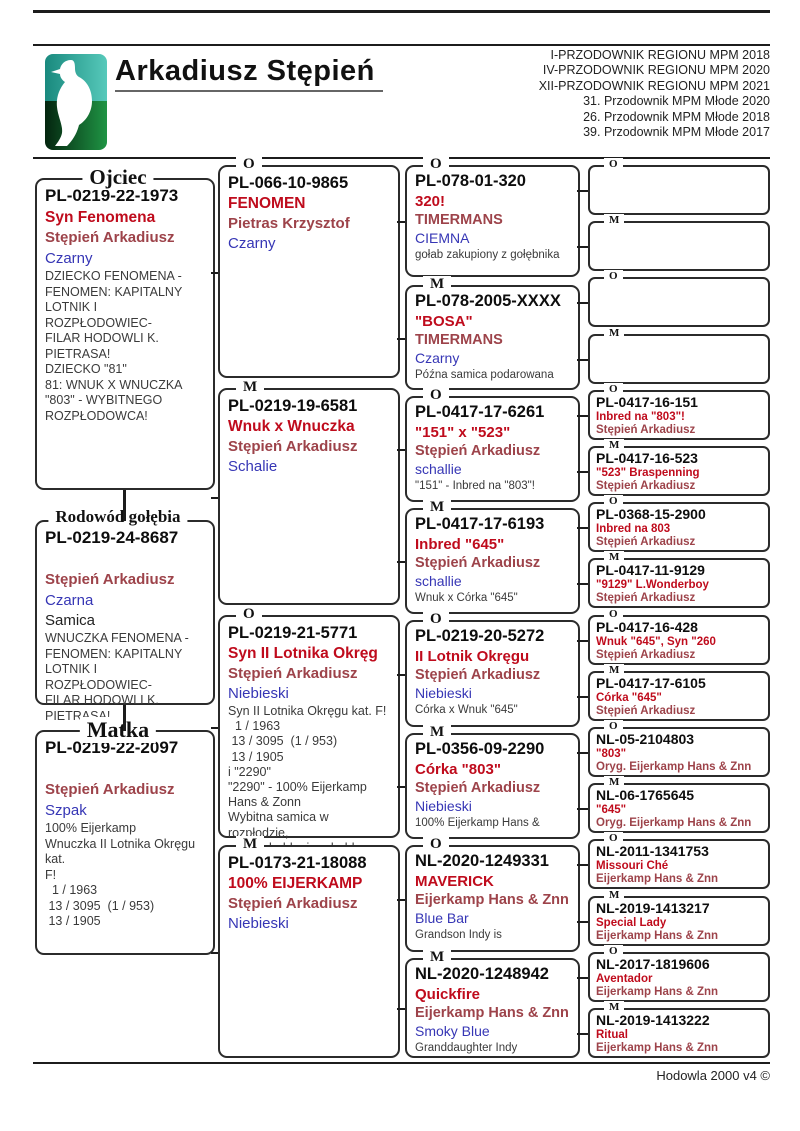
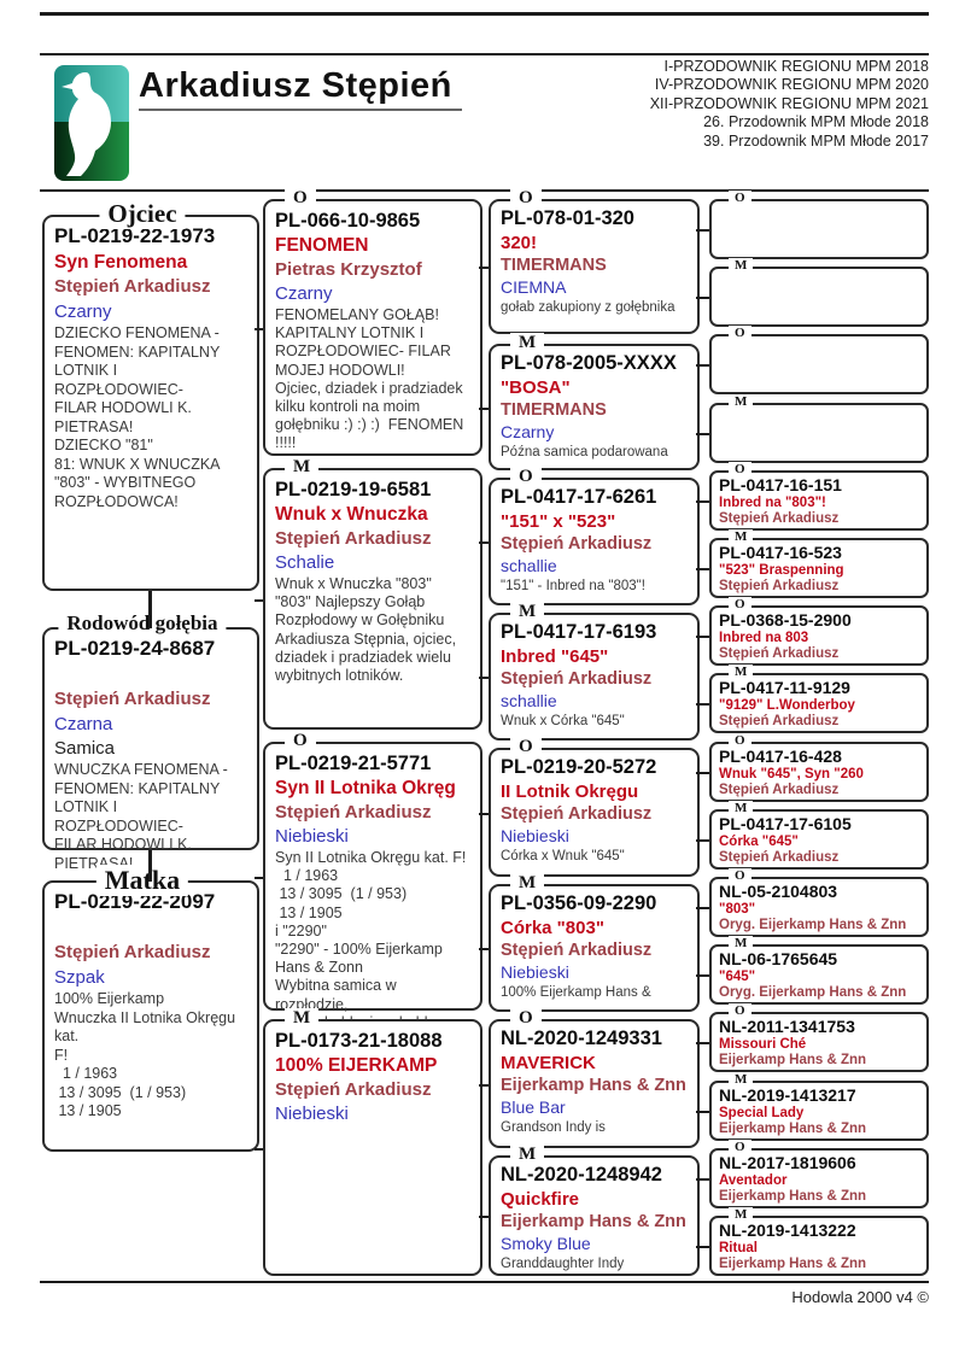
  Arkadiusz Stępień
  I-PRZODOWNIK REGIONU MPM 2018
  IV-PRZODOWNIK REGIONU MPM 2020
  XII-PRZODOWNIK REGIONU MPM 2021
- 31. Przodownik MPM Młode 2020
  26. Przodownik MPM Młode 2018
  39. Przodownik MPM Młode 2017
  Ojciec
  PL-0219-22-1973
  Syn Fenomena
  Stępień Arkadiusz
  Czarny
  DZIECKO FENOMENA -
  FENOMEN: KAPITALNY
  LOTNIK I ROZPŁODOWIEC-
  FILAR HODOWLI K.
  PIETRASA!
  DZIECKO "81"
  81: WNUK X WNUCZKA
  "803" - WYBITNEGO
  ROZPŁODOWCA!
  Rodowód gołębia
  PL-0219-24-8687
  Stępień Arkadiusz
  Czarna
  Samica
  WNUCZKA FENOMENA -
  FENOMEN: KAPITALNY
  LOTNIK I ROZPŁODOWIEC-
  FILAR HODOWLI K.
  PIETRASA!
  Maka
  PL-0219-22-2097
  Stępień Arkadiusz
  Szpak
  100% Eijerkamp
  Wnuczka II Lotnika Okręgu
  kat.
  F!
  1 / 1963
  13 / 3095 (1 / 953)
  13 / 1905
  O
  PL-066-10-9865
  FENOMEN
  Pietras Krzysztof
  Czarny
+ FENOMELANY GOŁĄB!
+ KAPITALNY LOTNIK I
+ ROZPŁODOWIEC- FILAR
+ MOJEJ HODOWLI!
+ Ojciec, dziadek i pradziadek
+ kilku kontroli na moim
+ gołębniku :) :) :) FENOMEN
+ !!!!!
  M
  PL-0219-19-6581
  Wnuk x Wnuczka
  Stępień Arkadiusz
  Schalie
+ Wnuk x Wnuczka "803"
+ "803" Najlepszy Gołąb
+ Rozpłodowy w Gołębniku
+ Arkadiusza Stępnia, ojciec,
+ dziadek i pradziadek wielu
+ wybitnych lotników.
  O
  PL-0219-21-5771
  Syn II Lotnika Okręg
  Stępień Arkadiusz
  Niebieski
  Syn II Lotnika Okręgu kat. F!
  1 / 1963
  13 / 3095 (1 / 953)
  13 / 1905
  i "2290"
  "2290" - 100% Eijerkamp
  Hans & Zonn
  Wybitna samica w rozpłodzie,
  M
  PL-0173-21-18088
  100% EIJERKAMP
  Stępień Arkadiusz
  Niebieski
  O
  PL-078-01-320
  320!
  TIMERMANS
  CIEMNA
  gołab zakupiony z gołębnika
  M
  PL-078-2005-XXXX
  "BOSA"
  TIMERMANS
  Czarny
  Późna samica podarowana
  O
  PL-0417-17-6261
  "151" x "523"
  Stępień Arkadiusz
  schallie
  "151" - Inbred na "803"!
  M
  PL-0417-17-6193
  Inbred "645"
  Stępień Arkadiusz
  schallie
  Wnuk x Córka "645"
  O
  PL-0219-20-5272
  II Lotnik Okręgu
  Stępień Arkadiusz
  Niebieski
  Córka x Wnuk "645"
  M
  PL-0356-09-2290
  Córka "803"
  Stępień Arkadiusz
  Niebieski
  100% Eijerkamp Hans &
  O
  NL-2020-1249331
  MAVERICK
  Eijerkamp Hans & Znn
  Blue Bar
  Grandson Indy is
  M
  NL-2020-1248942
  Quickfire
  Eijerkamp Hans & Znn
  Smoky Blue
  Granddaughter Indy
  O
  M
  O
  M
  O
  PL-0417-16-151
  Inbred na "803"!
  Stępień Arkadiusz
  M
  PL-0417-16-523
  "523" Braspenning
  Stępień Arkadiusz
  O
  PL-0368-15-2900
  Inbred na 803
  Stępień Arkadiusz
  M
  PL-0417-11-9129
  "9129" L.Wonderboy
  Stępień Arkadiusz
  O
  PL-0417-16-428
  Wnuk "645", Syn "260
  Stępień Arkadiusz
  M
  PL-0417-17-6105
  Córka "645"
  Stępień Arkadiusz
  O
  NL-05-2104803
  "803"
  Oryg. Eijerkamp Hans & Znn
  M
  NL-06-1765645
  "645"
  Oryg. Eijerkamp Hans & Znn
  O
  NL-2011-1341753
  Missouri Ché
  Eijerkamp Hans & Znn
  M
  NL-2019-1413217
  Special Lady
  Eijerkamp Hans & Znn
  O
  NL-2017-1819606
  Aventador
  Eijerkamp Hans & Znn
  M
  NL-2019-1413222
  Ritual
  Eijerkamp Hans & Znn
  Hodowla 2000 v4 ©
